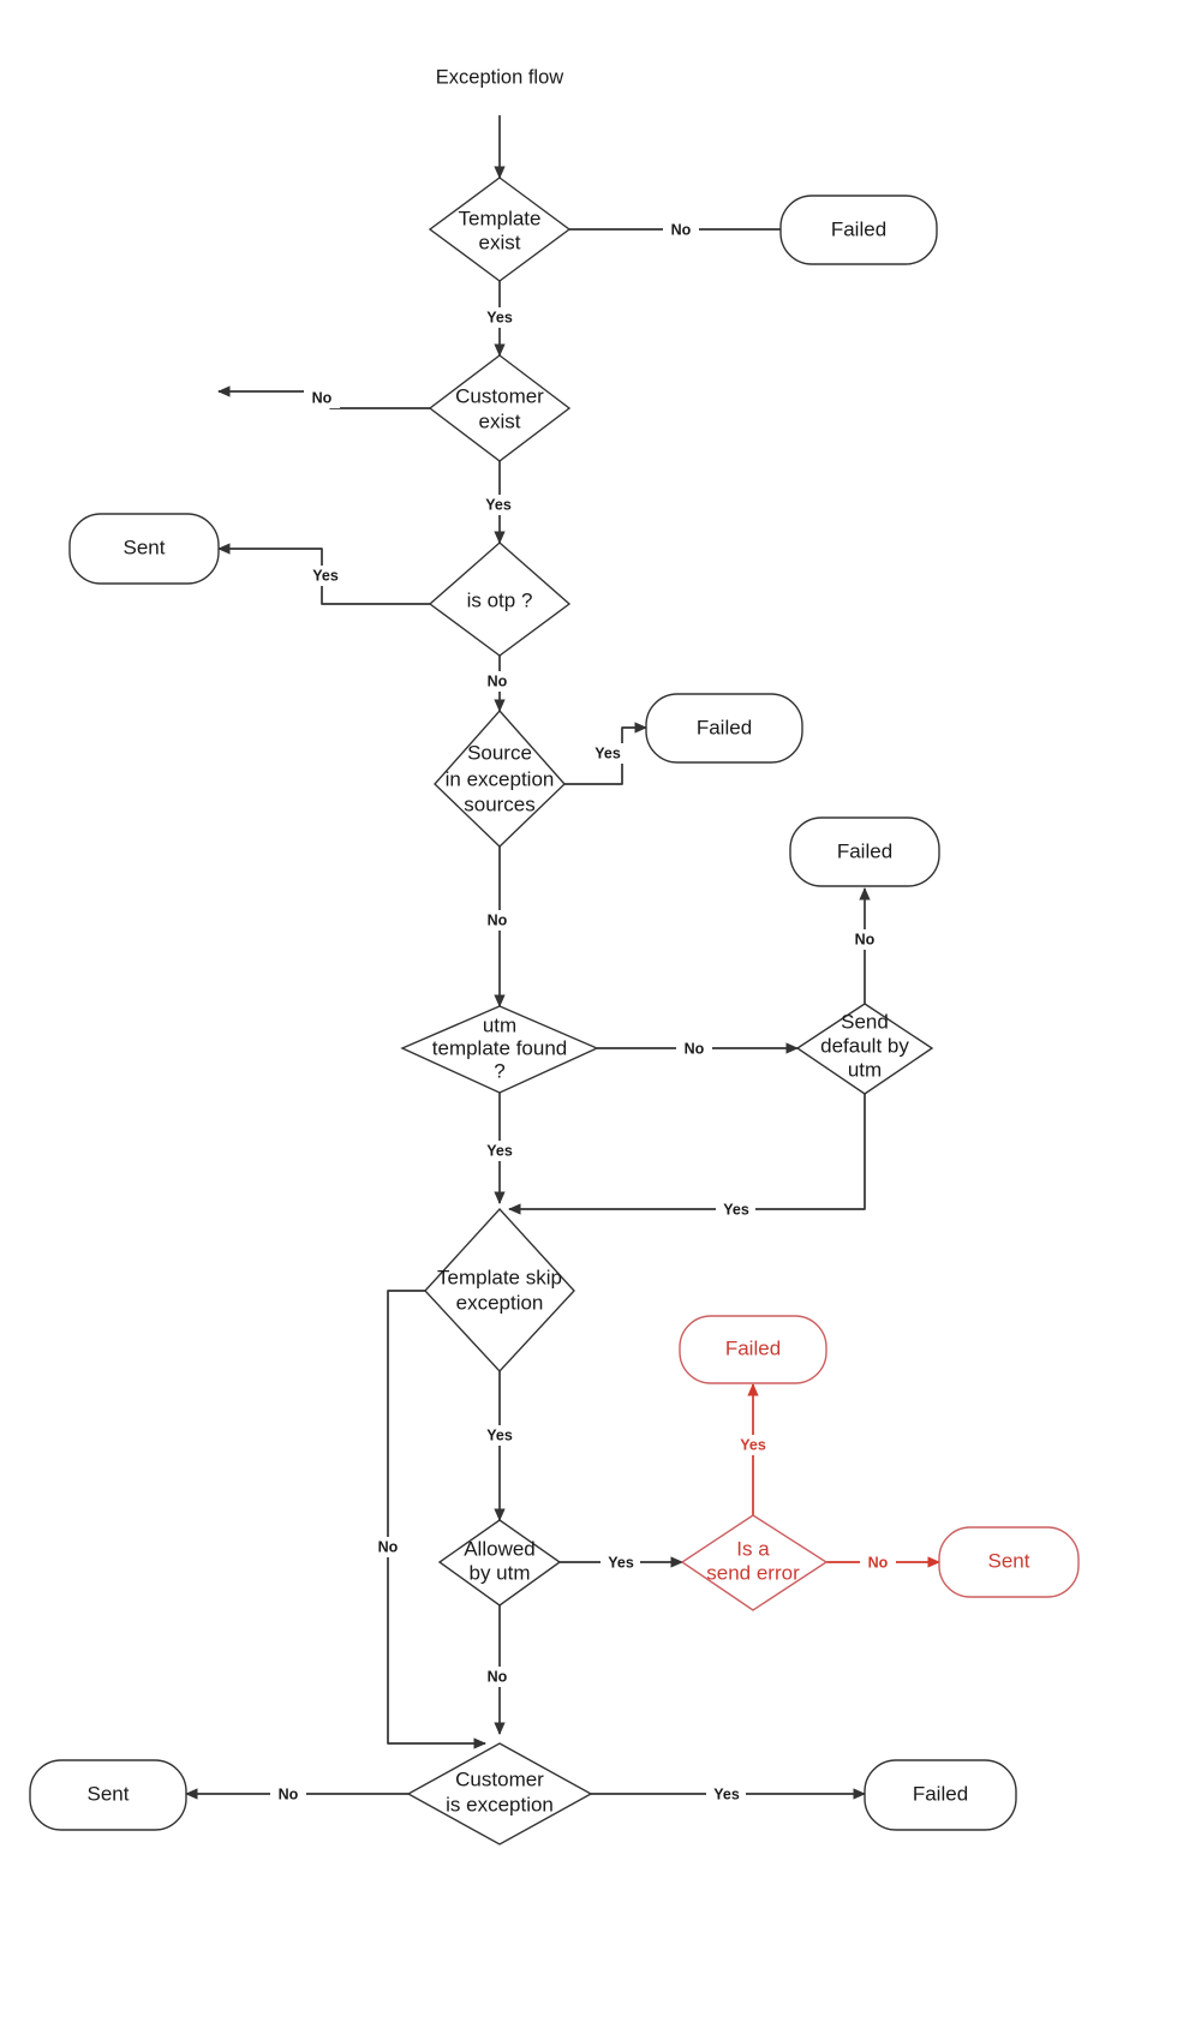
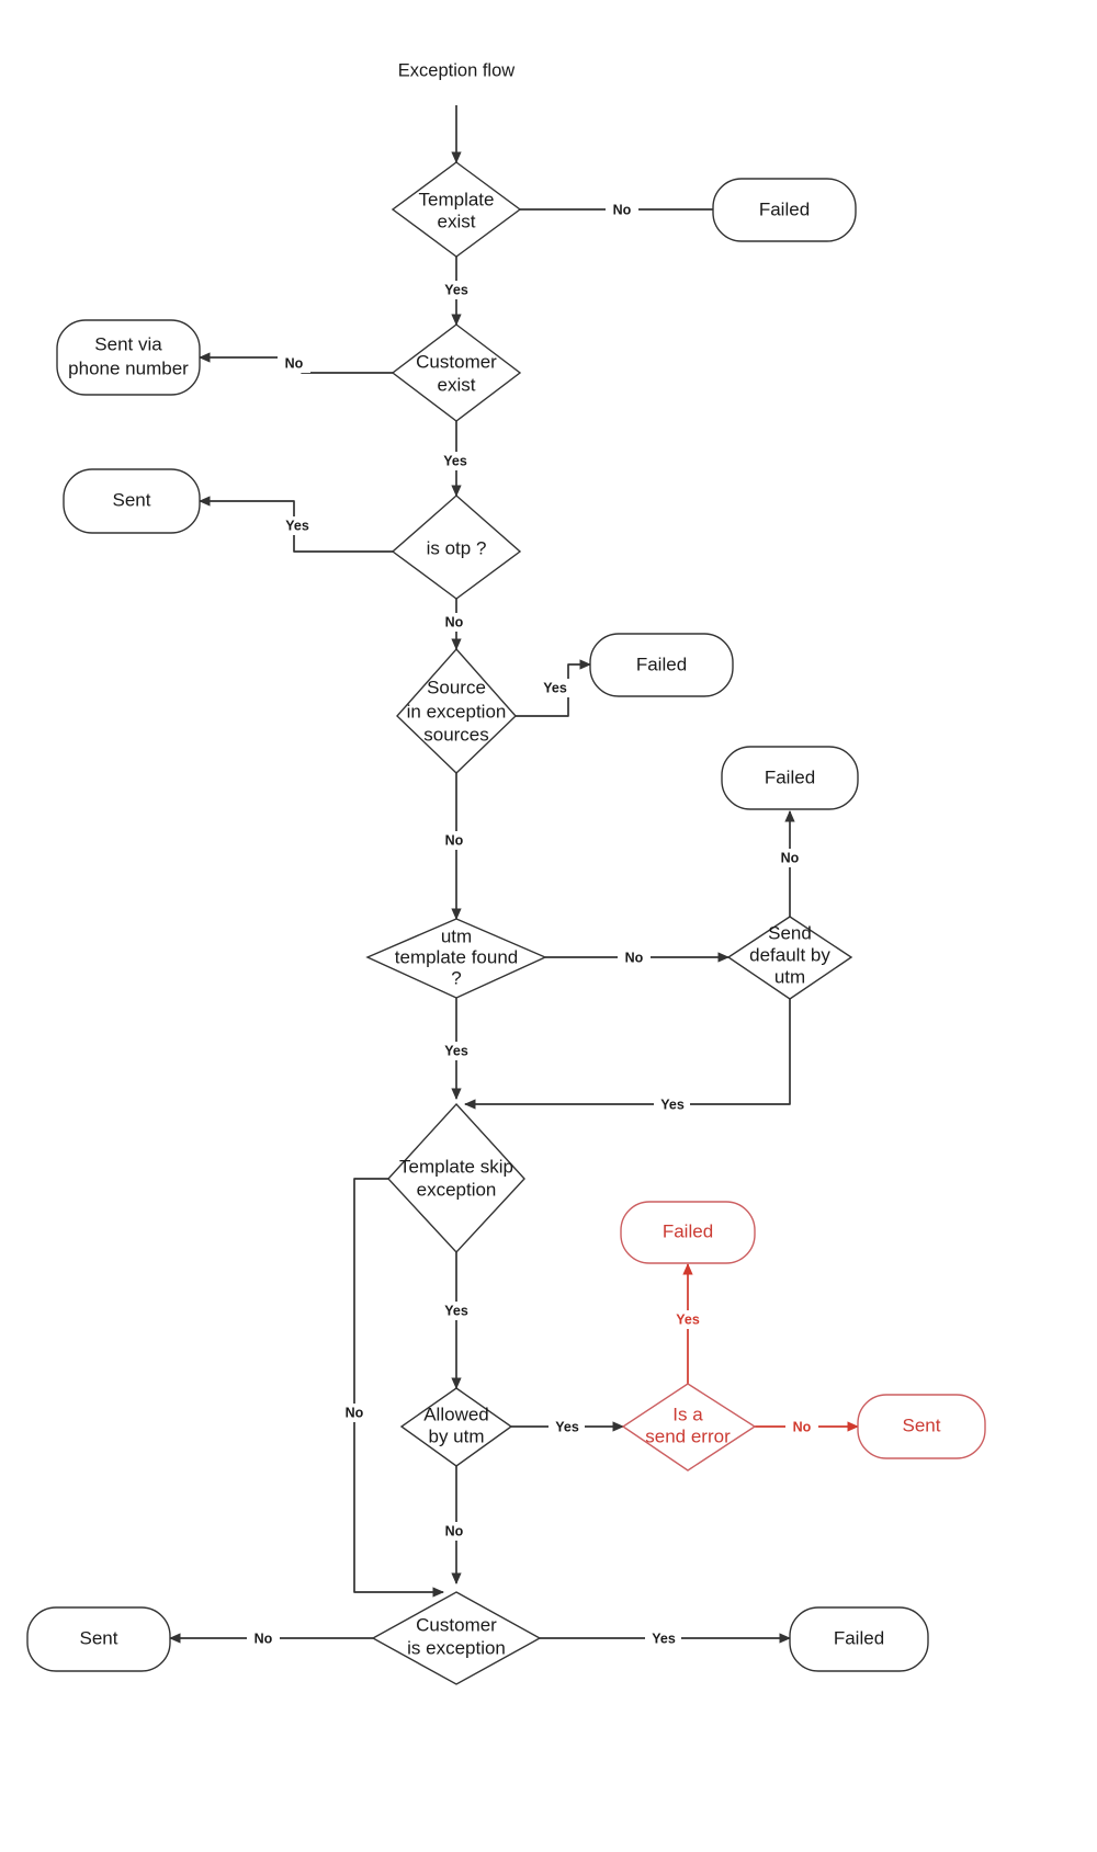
  Exception flow
  No
  Yes
  No
  Yes
  Yes
  No
  Yes
  No
  No
  Yes
  No
  Yes
  No
  Yes
  Yes
  No
  Yes
  No
  No
  Yes
  Template
  exist
  Failed
  Customer
  exist
+ Sent via
+ phone number
  is otp ?
  Sent
  Source
  in exception
  sources
  Failed
  utm
  template found
  ?
  Send
  default by
  utm
  Failed
  Template skip
  exception
  Allowed
  by utm
  Is a
  send error
  Failed
  Sent
  Customer
  is exception
  Sent
  Failed
